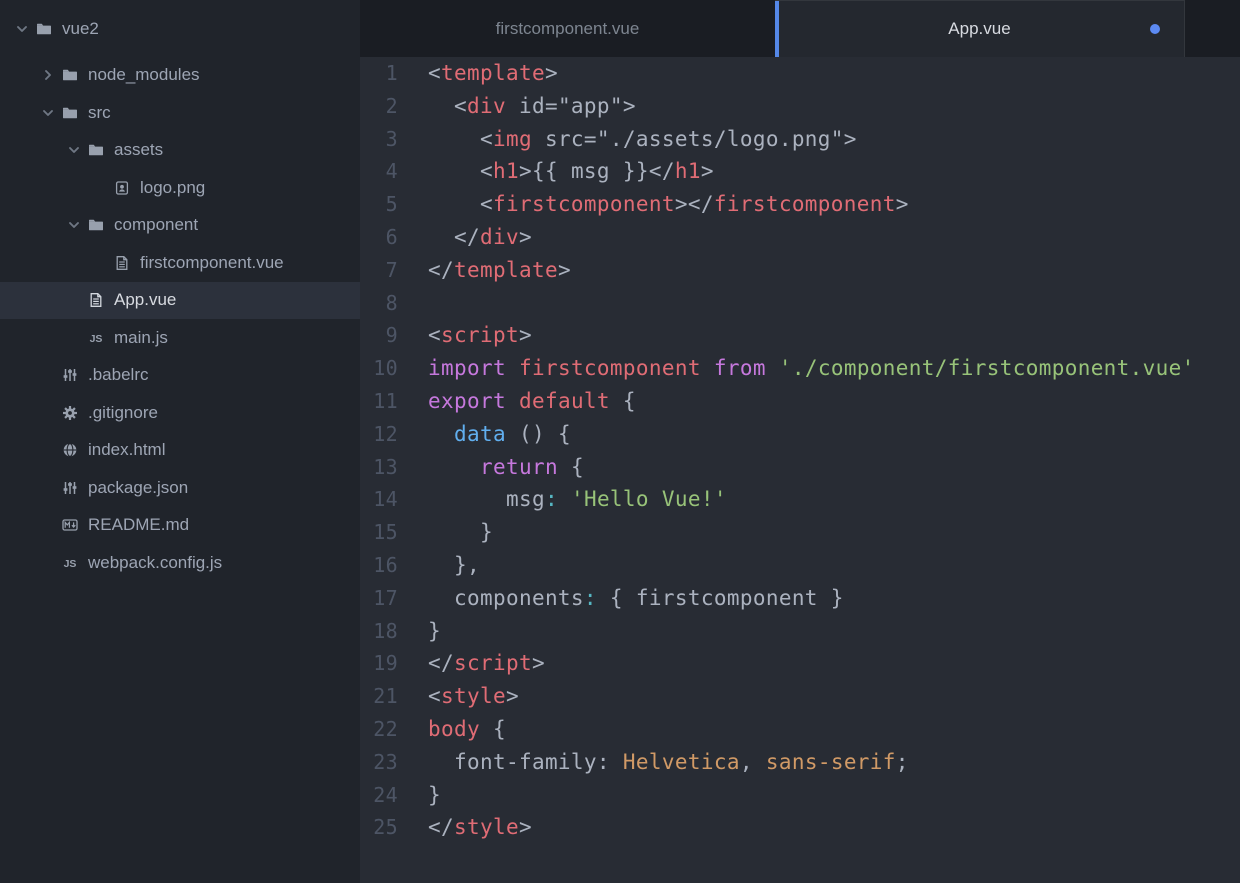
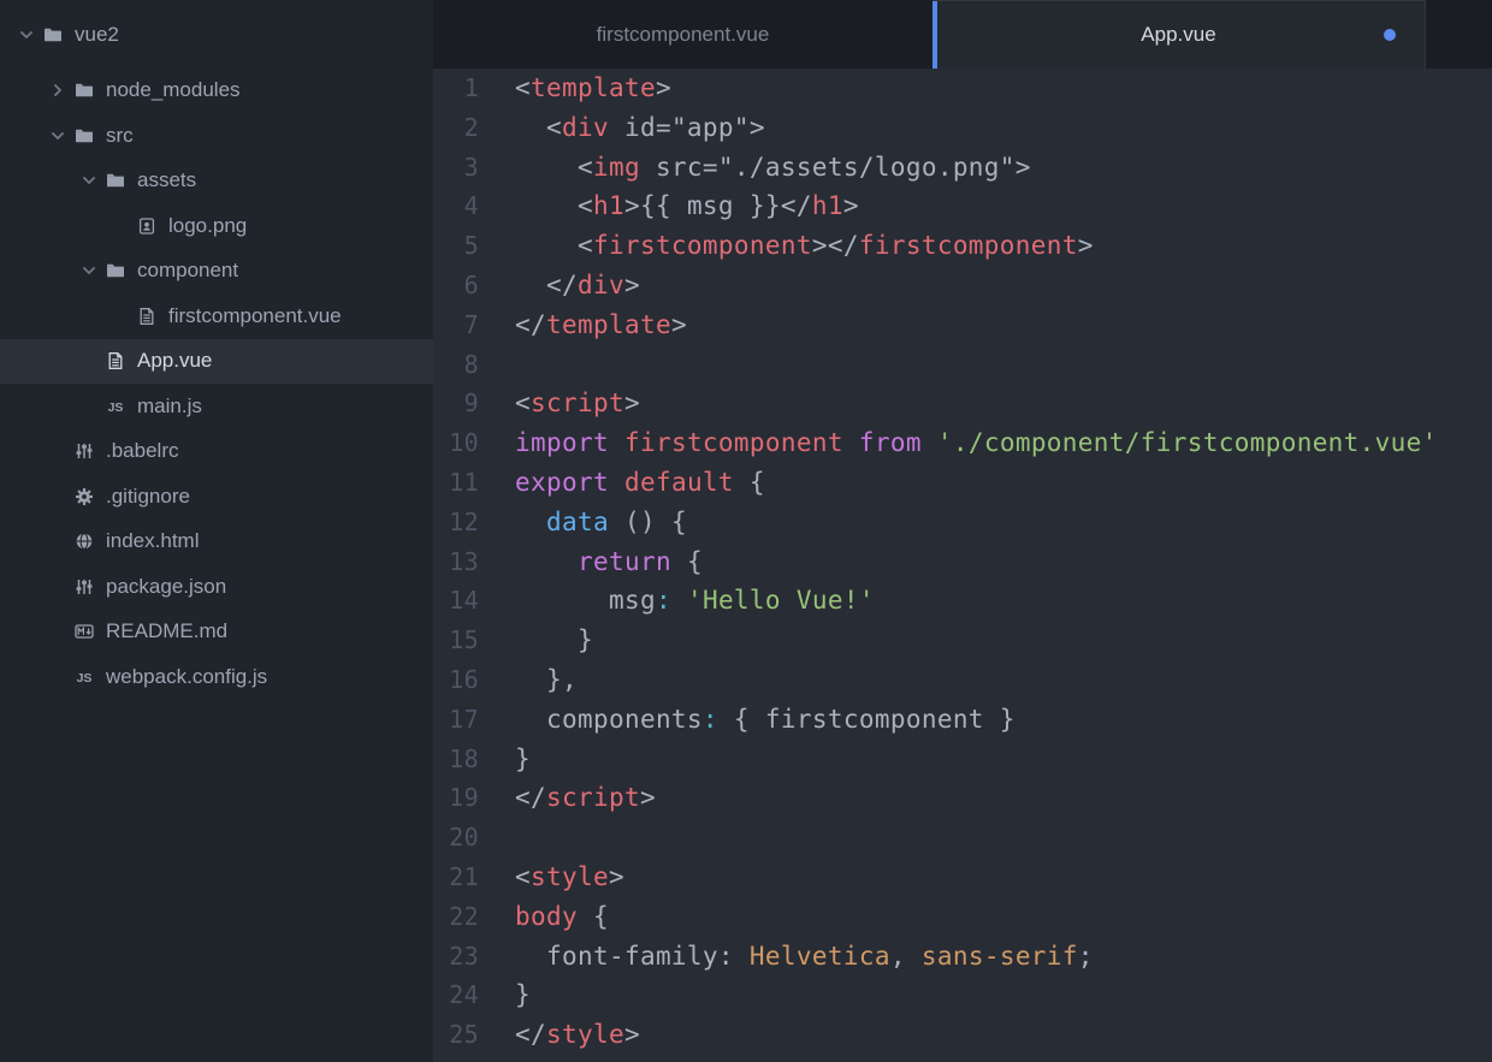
  vue2
  node_modules
  src
  assets
  logo.png
  component
  firstcomponent.vue
  App.vue
  JS
  main.js
  .babelrc
  .gitignore
  index.html
  package.json
  README.md
  JS
  webpack.config.js
  firstcomponent.vue
  App.vue
  1
  <template>
  2
  <div id="app">
  3
  <img src="./assets/logo.png">
  4
  <h1>{{ msg }}</h1>
  5
  <firstcomponent></firstcomponent>
  6
  </div>
  7
  </template>
  8
  9
  <script>
  10
  import firstcomponent from './component/firstcomponent.vue'
  11
  export default {
  12
  data () {
  13
  return {
  14
  msg: 'Hello Vue!'
  15
  }
  16
  },
  17
  components: { firstcomponent }
  18
  }
  19
  </script>
+ 20
  21
  <style>
  22
  body {
  23
  font-family: Helvetica, sans-serif;
  24
  }
  25
  </style>
